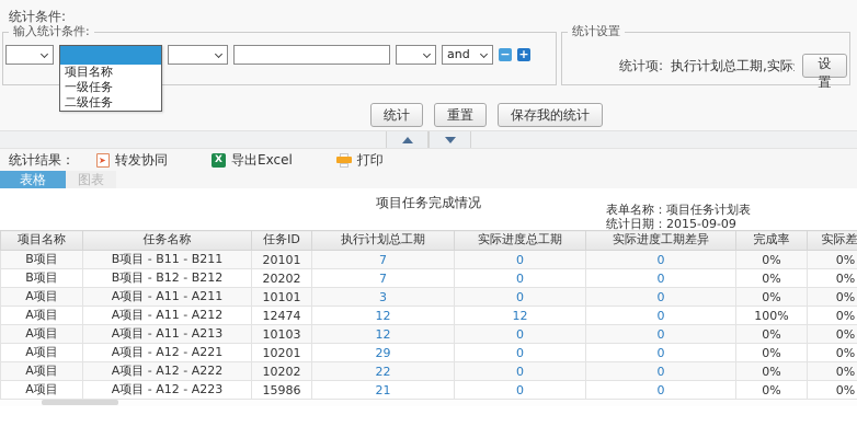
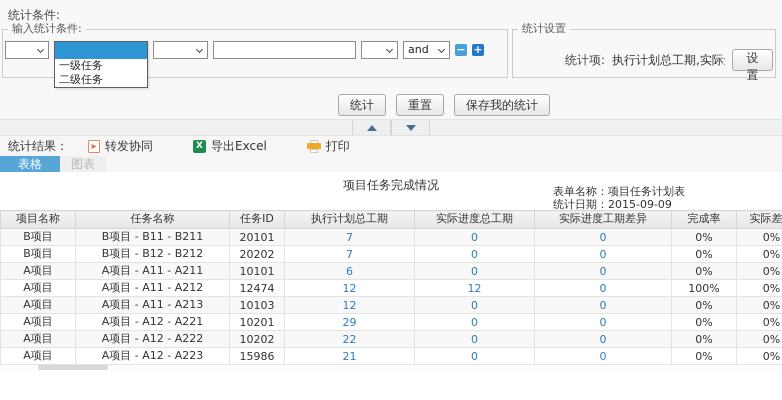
  统计条件:
  输入统计条件:
- 项目名称
  一级任务
  二级任务
  and
  −
  +
  统计设置
  统计项:
  执行计划总工期,实际
  设置
  统计
  重置
  保存我的统计
  统计结果：
  转发协同
  导出Excel
  打印
  表格
  图表
  项目任务完成情况
  表单名称：项目任务计划表
  统计日期：2015-09-09
  项目名称	任务名称	任务ID	执行计划总工期	实际进度总工期	实际进度工期差异	完成率	实际差
  B项目	B项目 - B11 - B211	20101	7	0	0	0%	0%
  B项目	B项目 - B12 - B212	20202	7	0	0	0%	0%
- A项目	A项目 - A11 - A211	10101	3	0	0	0%	0%
+ A项目	A项目 - A11 - A211	10101	6	0	0	0%	0%
  A项目	A项目 - A11 - A212	12474	12	12	0	100%	0%
  A项目	A项目 - A11 - A213	10103	12	0	0	0%	0%
  A项目	A项目 - A12 - A221	10201	29	0	0	0%	0%
  A项目	A项目 - A12 - A222	10202	22	0	0	0%	0%
  A项目	A项目 - A12 - A223	15986	21	0	0	0%	0%
